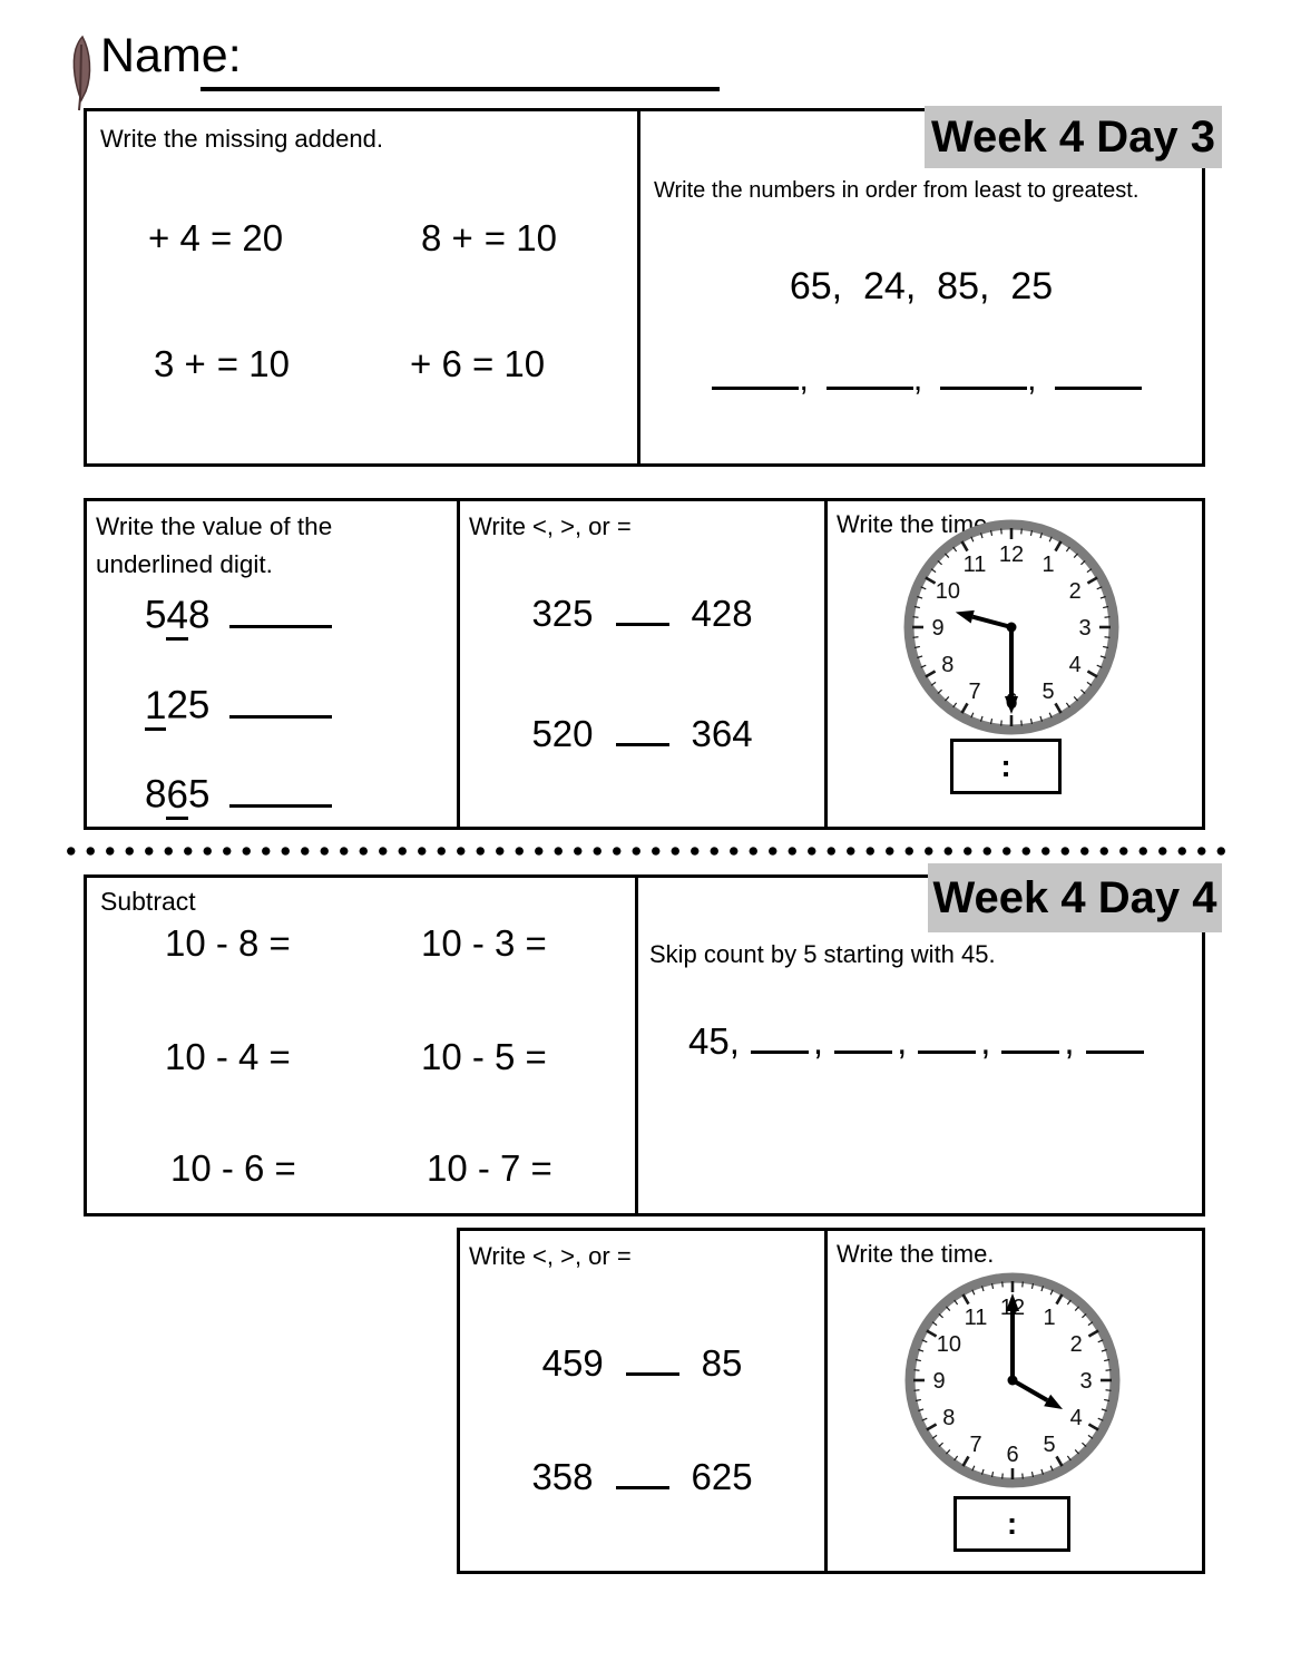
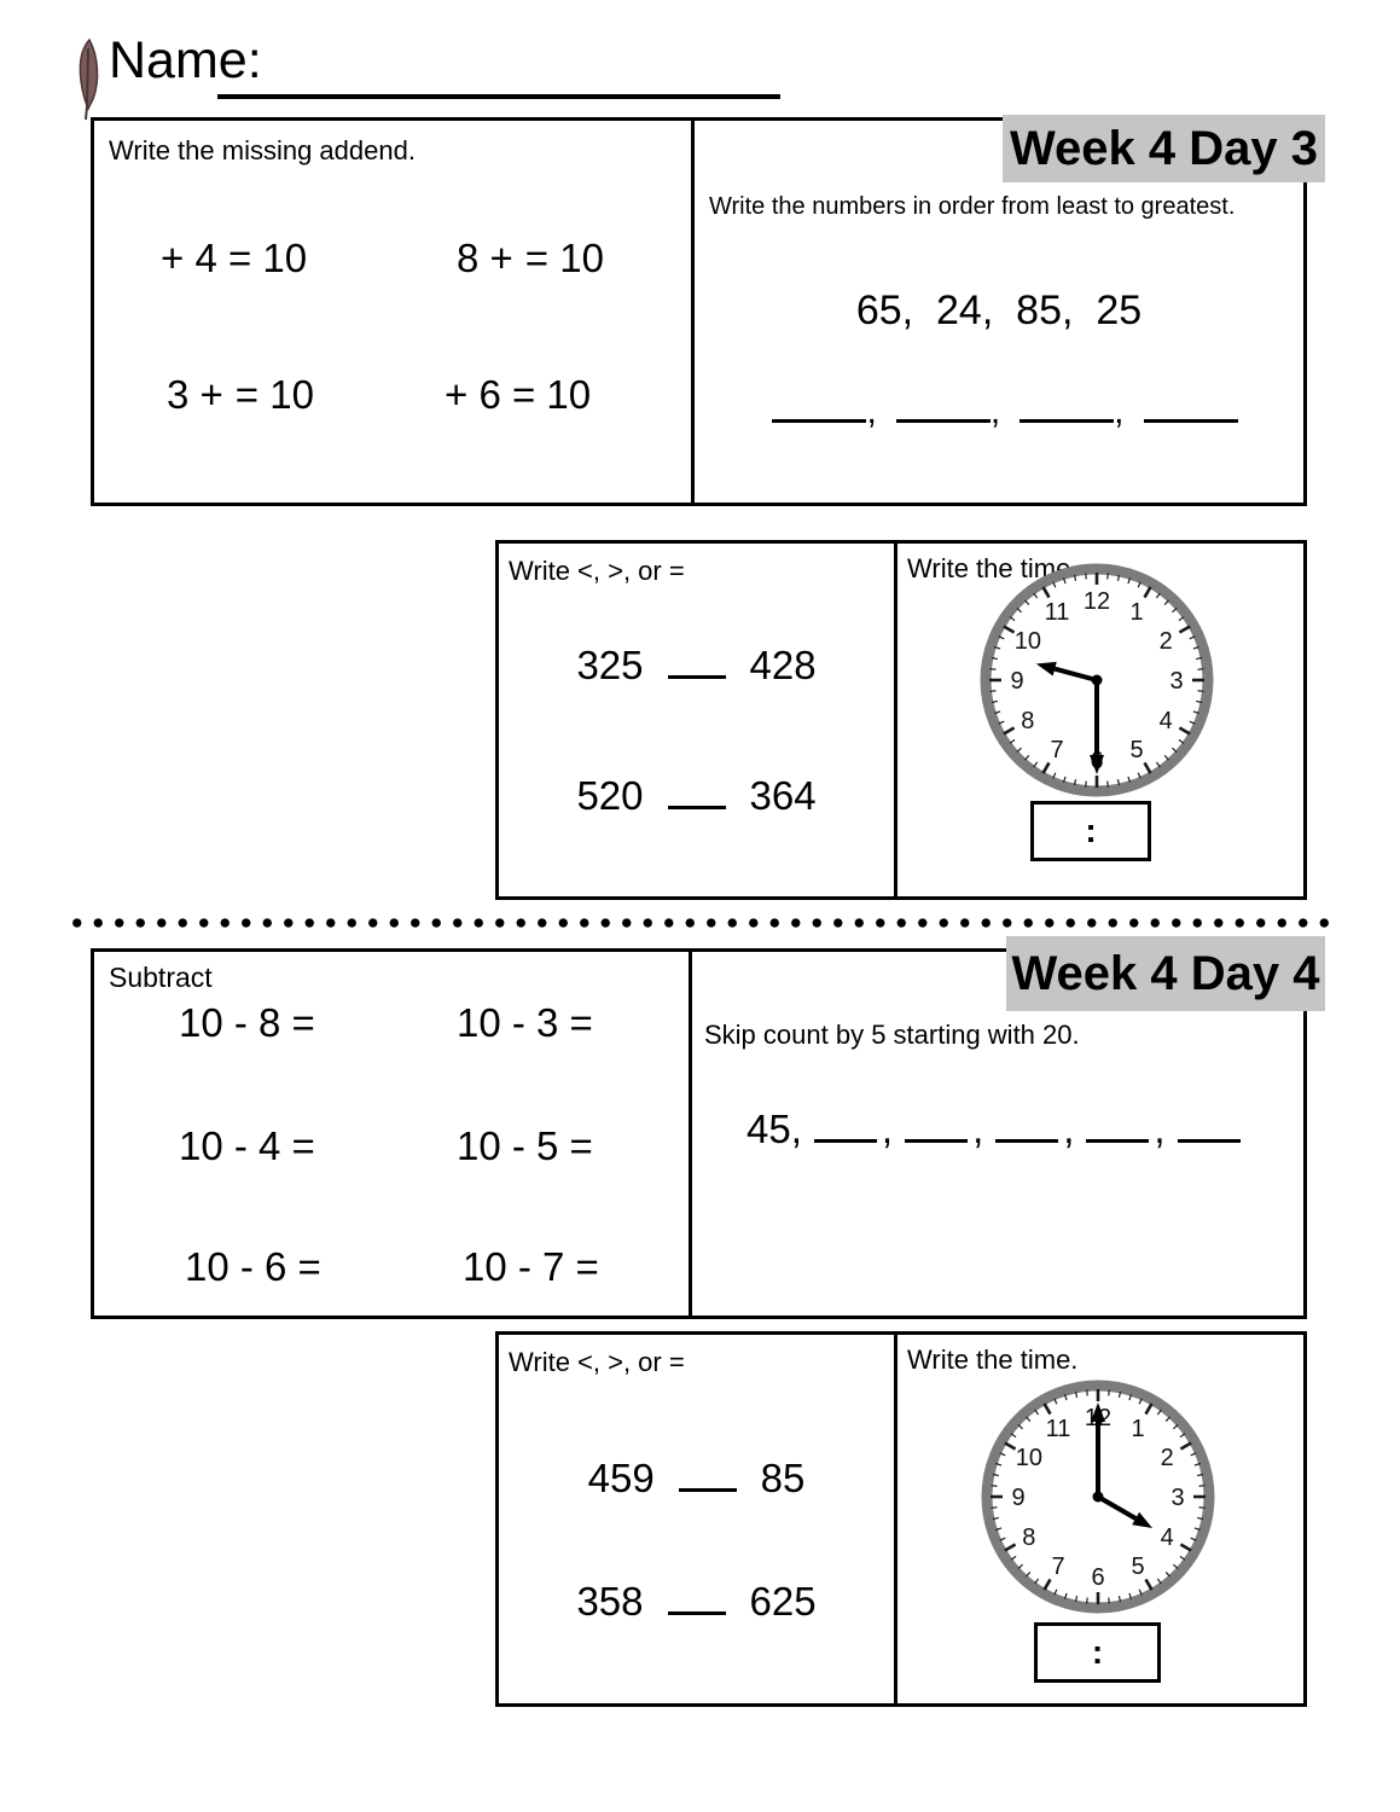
  Name:
  Week 4 Day 3
  Write the missing addend.
- + 4 = 20
+ + 4 = 10
  8 + = 10
  3 + = 10
  + 6 = 10
  Write the numbers in order from least to greatest.
  65, 24, 85, 25
  , , ,
- Write the value of the
- underlined digit.
- 548
- 125
- 865
  Write <, >, or =
  325 428
  520 364
  Write the time
  1
  2
  3
  4
  5
  7
  8
  9
  10
  11
  12
  :
  Week 4 Day 4
  Subtract
  10 - 8 =
  10 - 3 =
  10 - 4 =
  10 - 5 =
  10 - 6 =
  10 - 7 =
- Skip count by 5 starting with 45.
+ Skip count by 5 starting with 20.
  45, , , , ,
  Write <, >, or =
  459 85
  358 625
  Write the time.
  1
  2
  3
  4
  5
  6
  7
  8
  9
  10
  11
  12
  :
